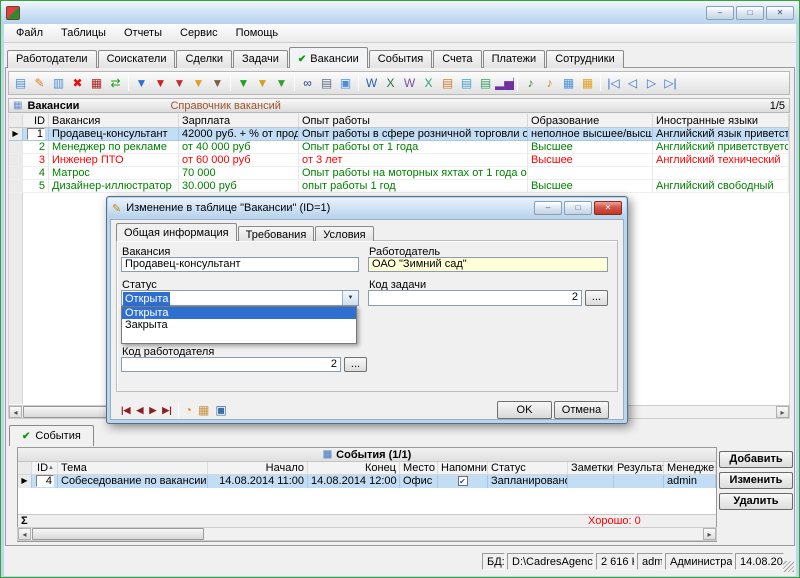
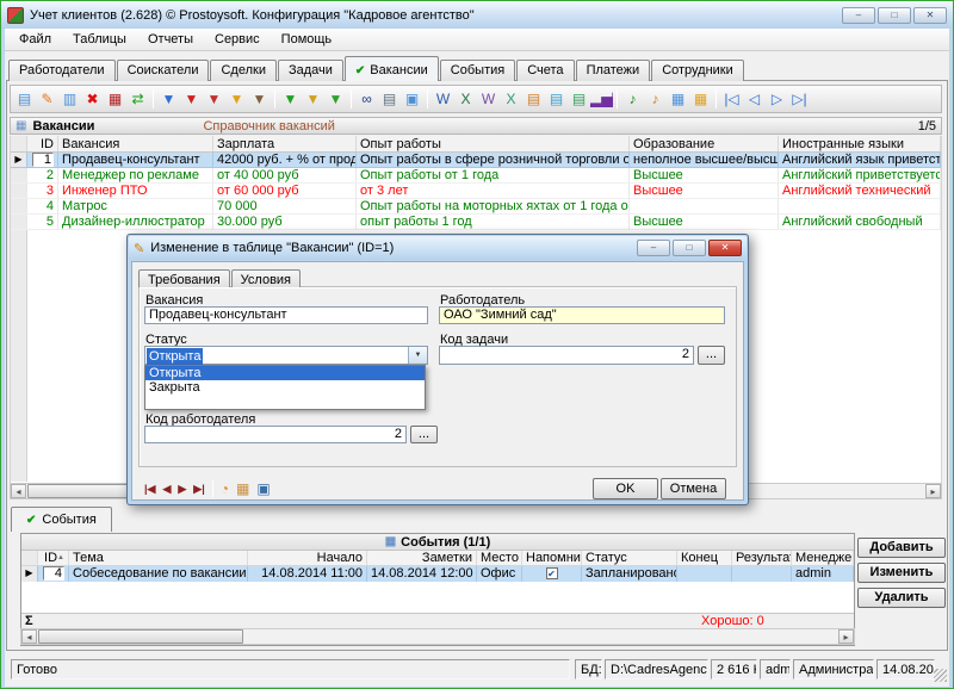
+ Учет клиентов (2.628) © Prostoysoft. Конфигурация "Кадровое агентство"
  –
  □
  ✕
  Файл
  Таблицы
  Отчеты
  Сервис
  Помощь
  Работодатели
  Соискатели
  Сделки
  Задачи
  ✔
  Вакансии
  События
  Счета
  Платежи
  Сотрудники
  ▤
  ✎
  ▥
  ✖
  ▦
  ⇄
  ▼
  ▼
  ▼
  ▼
  ▼
  ▼
  ▼
  ▼
  ∞
  ▤
  ▣
  W
  X
  W
  X
  ▤
  ▤
  ▤
  ♪
  ♪
  ▦
  ▦
  |◁
  ◁
  ▷
  ▷|
  ▦
  Вакансии
  Справочник вакансий
  1/5
  ID
  Вакансия
  Зарплата
  Опыт работы
  Образование
  Иностранные языки
  ▶
  1
  Продавец-консультант
  42000 руб. + % от прод
  Опыт работы в сфере розничной торговли о
  неполное высшее/высш
  Английский язык приветст
  2
  Менеджер по рекламе
  от 40 000 руб
  Опыт работы от 1 года
  Высшее
  Английский приветствуетс
  3
  Инженер ПТО
  от 60 000 руб
  от 3 лет
  Высшее
  Английский технический
  4
  Матрос
  70 000
  Опыт работы на моторных яхтах от 1 года о
  5
  Дизайнер-иллюстратор
  30.000 руб
  опыт работы 1 год
  Высшее
  Английский свободный
  ◂
  ▸
  ✔
  События
  ▦
  События (1/1)
  Тема
  Начало
- Конец
+ Заметки
  Место
  Напомни
  Статус
- Заметки
+ Конец
  Результа
  Менедже
  ▶
  4
  Собеседование по вакансии
  14.08.2014 11:00
  14.08.2014 12:00
  Офис
  ✔
  Запланировано
  admin
  Σ
  Хорошо: 0
  ◂
  ▸
  Добавить
  Изменить
  Удалить
+ Готово
  БД:
  D:\CadresAgenc
  Администра
  14.08.20
  ✎
  Изменение в таблице "Вакансии" (ID=1)
  –
  □
  ✕
- Общая информация
  Требования
  Условия
  Вакансия
  Продавец-консультант
  Работодатель
  ОАО "Зимний сад"
  Статус
  Открыта
  Код задачи
  2
  ...
  Открыта
  Закрыта
  Код работодателя
  2
  ...
  |◀
  ◀
  ▶
  ▶|
  ◔
  ▦
  ▣
  OK
  Отмена
